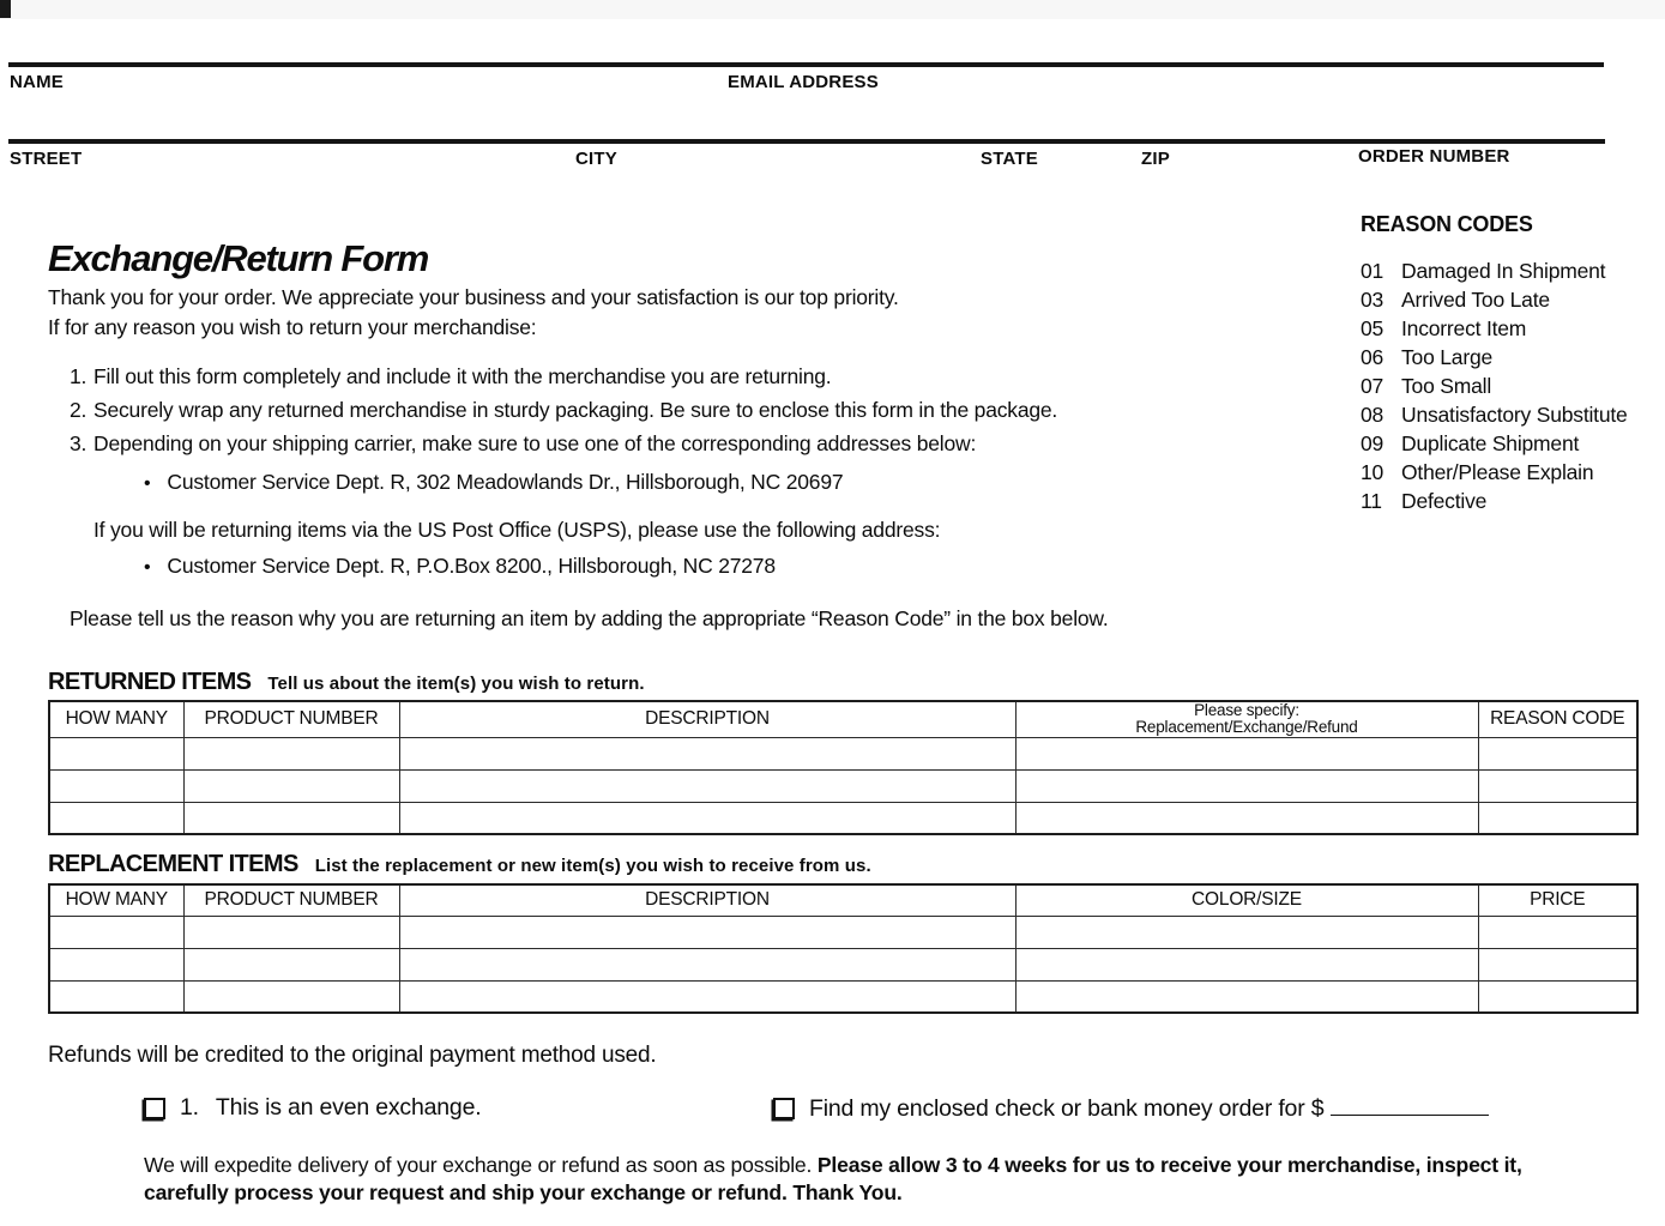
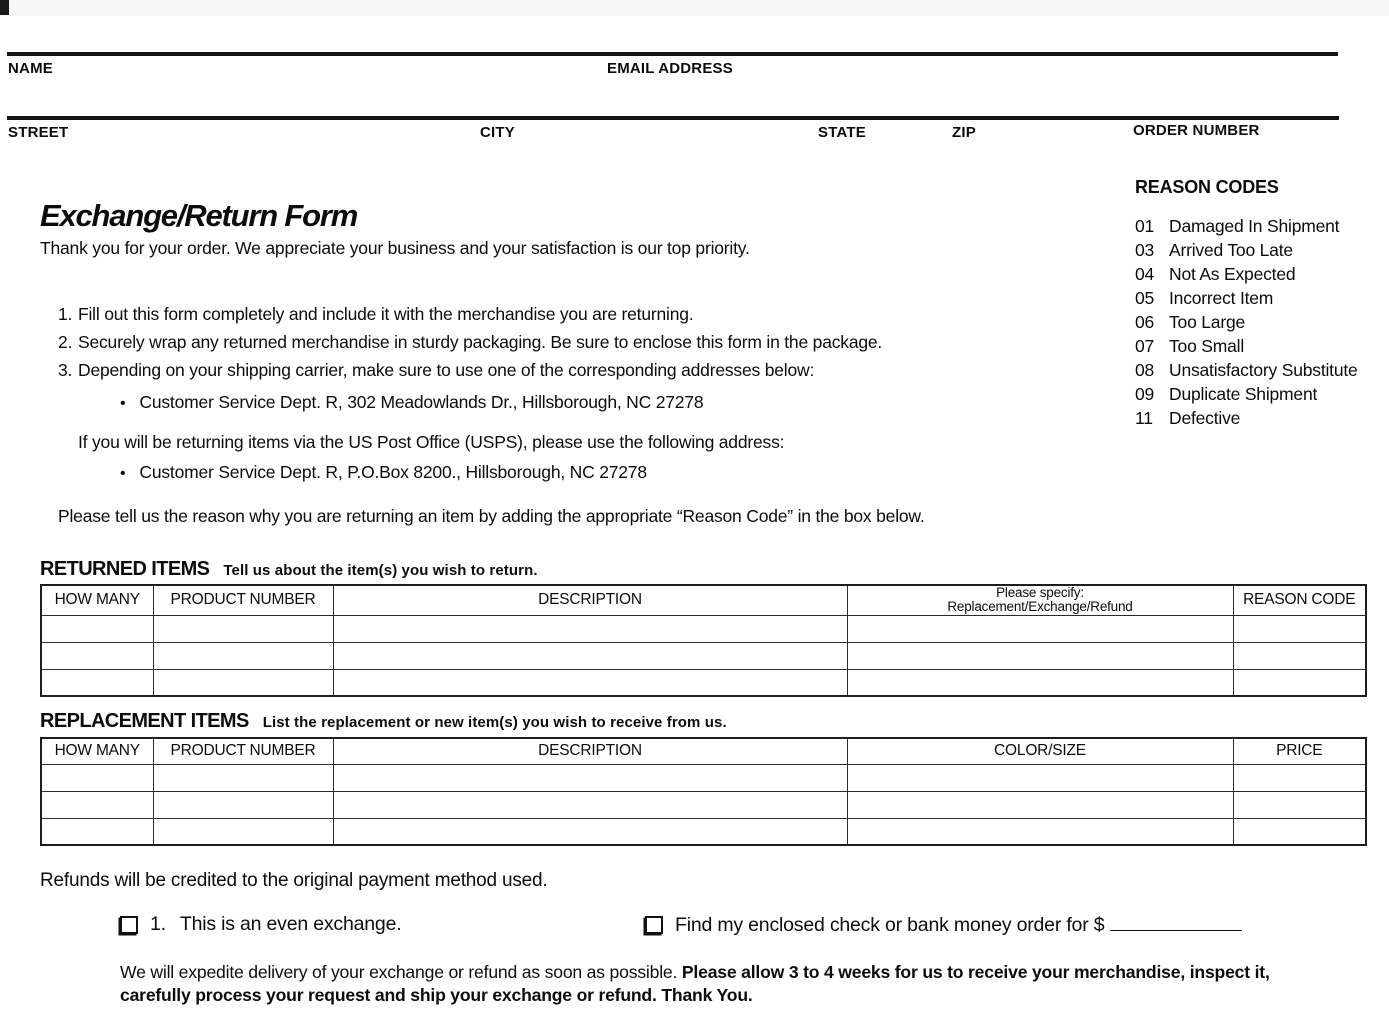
  NAME
  EMAIL ADDRESS
  STREET
  CITY
  STATE
  ZIP
  ORDER NUMBER
  REASON CODES
  01
  Damaged In Shipment
  03
  Arrived Too Late
+ 04
+ Not As Expected
  05
  Incorrect Item
  06
  Too Large
  07
  Too Small
  08
  Unsatisfactory Substitute
  09
  Duplicate Shipment
- 10
- Other/Please Explain
  11
  Defective
  Exchange/Return Form
  Thank you for your order. We appreciate your business and your satisfaction is our top priority.
- If for any reason you wish to return your merchandise:
  1.
  Fill out this form completely and include it with the merchandise you are returning.
  2.
  Securely wrap any returned merchandise in sturdy packaging. Be sure to enclose this form in the package.
  3.
  Depending on your shipping carrier, make sure to use one of the corresponding addresses below:
  •
- Customer Service Dept. R, 302 Meadowlands Dr., Hillsborough, NC 20697
+ Customer Service Dept. R, 302 Meadowlands Dr., Hillsborough, NC 27278
  If you will be returning items via the US Post Office (USPS), please use the following address:
  •
  Customer Service Dept. R, P.O.Box 8200., Hillsborough, NC 27278
  Please tell us the reason why you are returning an item by adding the appropriate “Reason Code” in the box below.
  RETURNED ITEMS
  Tell us about the item(s) you wish to return.
  HOW MANY	PRODUCT NUMBER	DESCRIPTION	Please specify: Replacement/Exchange/Refund	REASON CODE
  REPLACEMENT ITEMS
  List the replacement or new item(s) you wish to receive from us.
  HOW MANY	PRODUCT NUMBER	DESCRIPTION	COLOR/SIZE	PRICE
  Refunds will be credited to the original payment method used.
  1.
  This is an even exchange.
  Find my enclosed check or bank money order for $
  We will expedite delivery of your exchange or refund as soon as possible. Please allow 3 to 4 weeks for us to receive your merchandise, inspect it, carefully process your request and ship your exchange or refund. Thank You.
